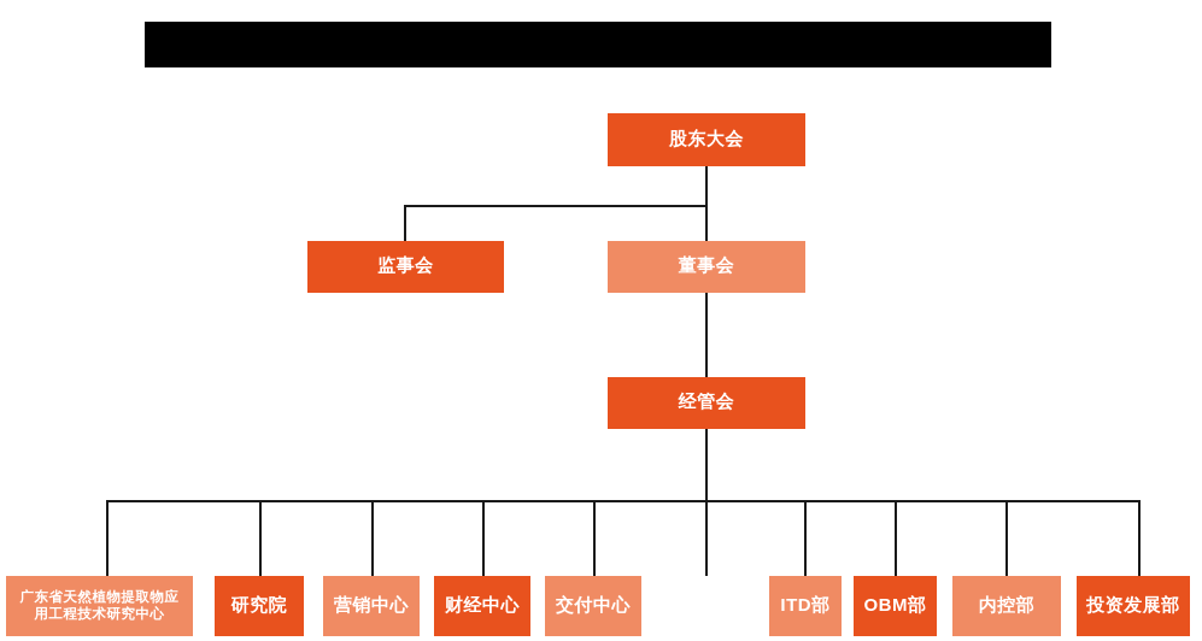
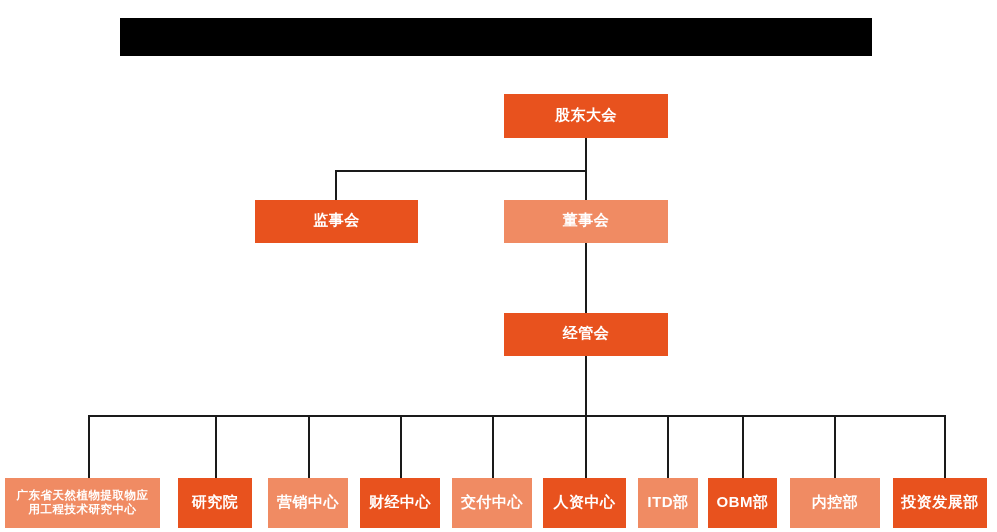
  股东大会
  监事会
  董事会
  经管会
  广东省天然植物提取物应
  用工程技术研究中心
  研究院
  营销中心
  财经中心
  交付中心
+ 人资中心
  ITD部
  OBM部
  内控部
  投资发展部
